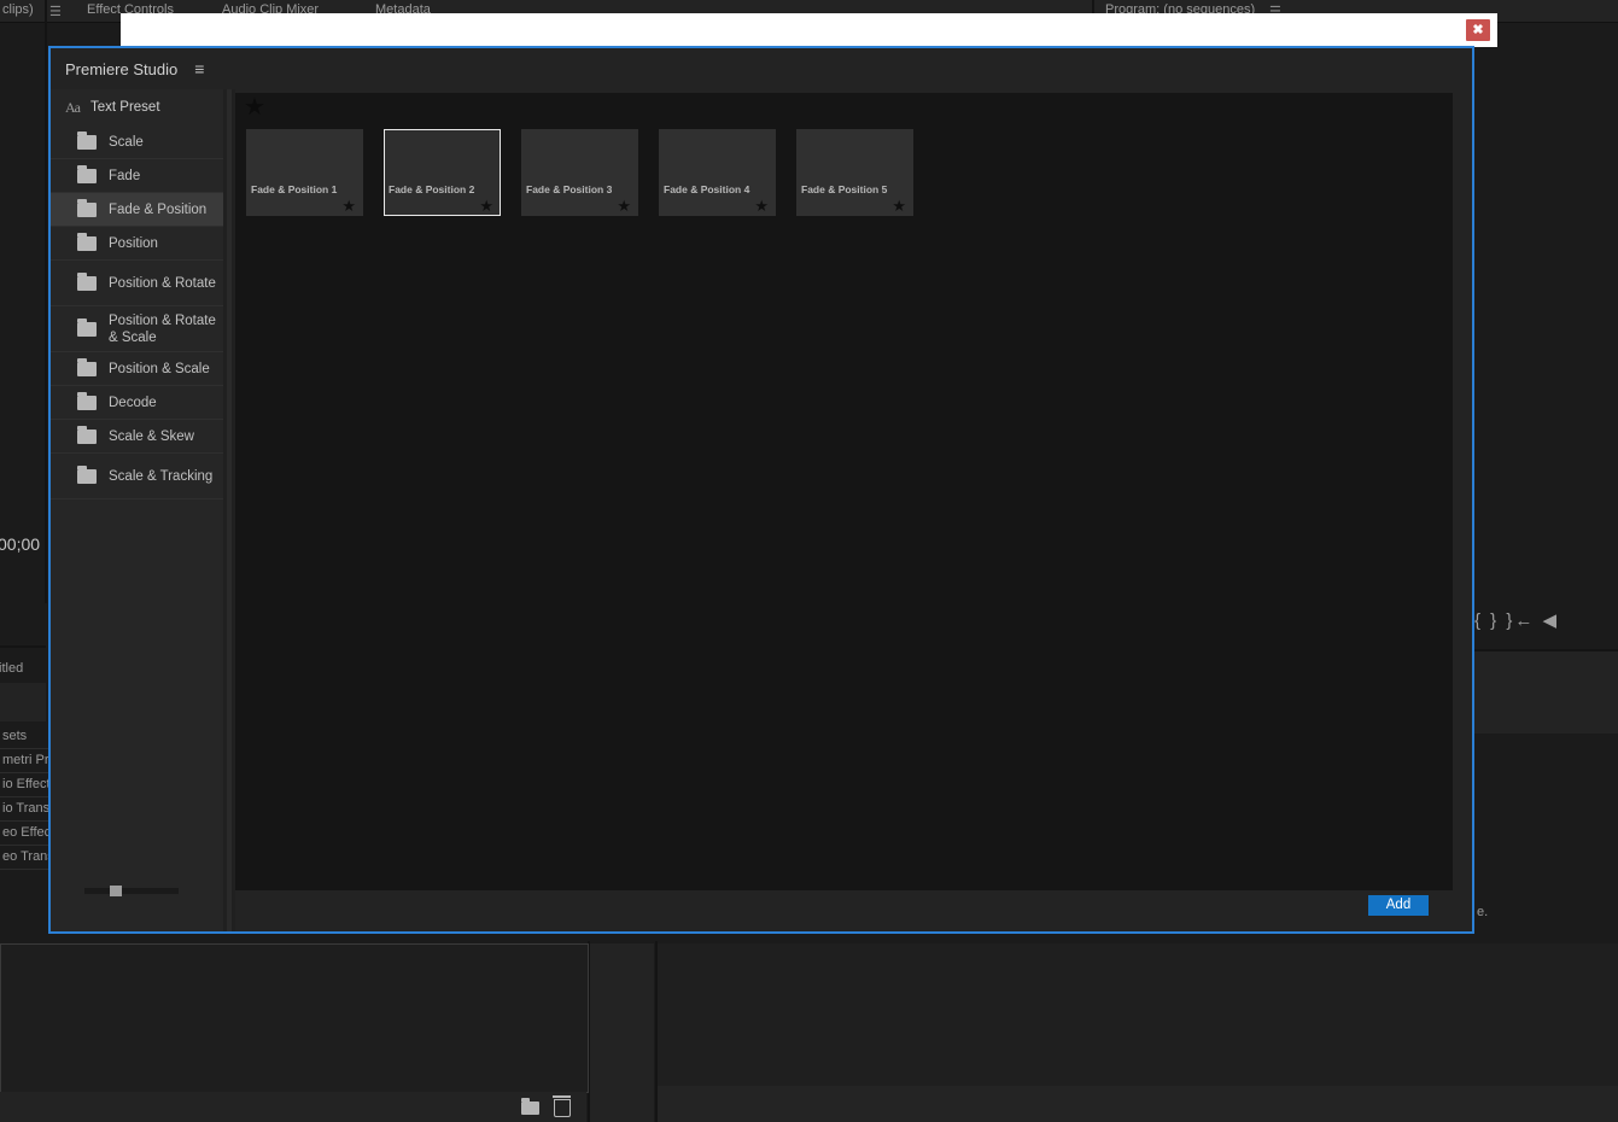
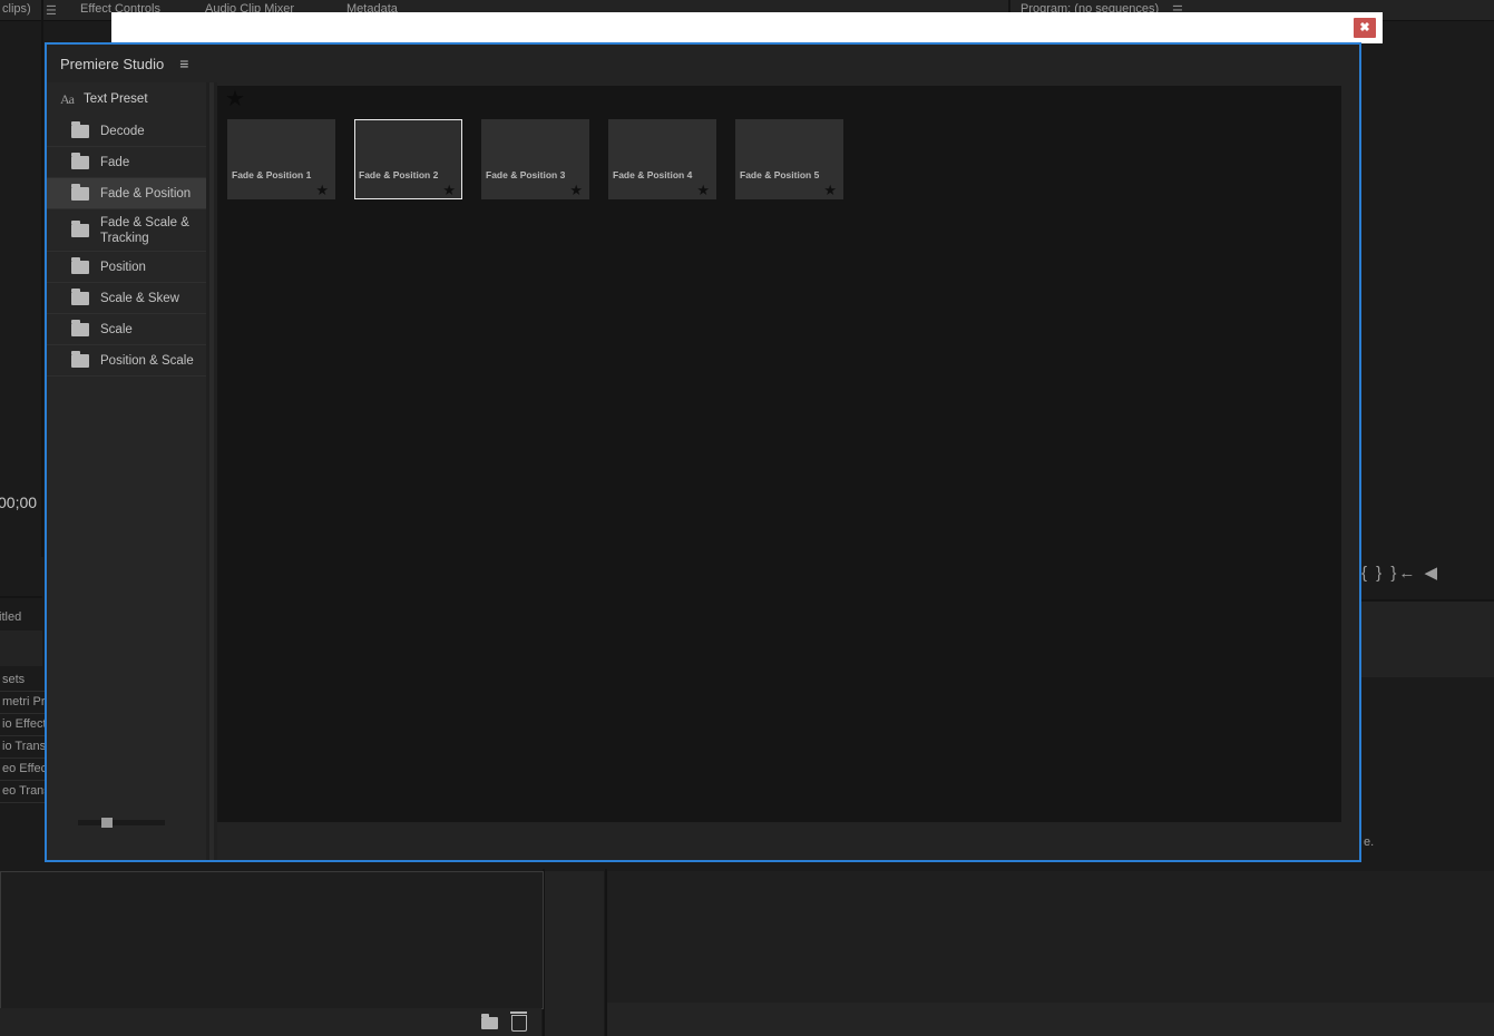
  clips)
  ☰
  Effect Controls
  Audio Clip Mixer
  Metadata
  Program: (no sequences)
  ☰
  00;00
  itled
  sets
  metri Pr
  io Effec
  io Trans
  eo Tran
  { } }← ◀
  e.
  ✖
  Premiere Studio
  ≡
  Aa
  Text Preset
- Scale
+ Decode
  Fade
  Fade & Position
+ Fade & Scale & Tracking
  Position
- Position & Rotate
- Position & Rotate & Scale
- Position & Scale
+ Scale & Skew
- Decode
+ Scale
- Scale & Skew
+ Position & Scale
- Scale & Tracking
  Fade & Position 1
  ★
  Fade & Position 2
  ★
  Fade & Position 3
  ★
  Fade & Position 4
  ★
  Fade & Position 5
  ★
- Add
